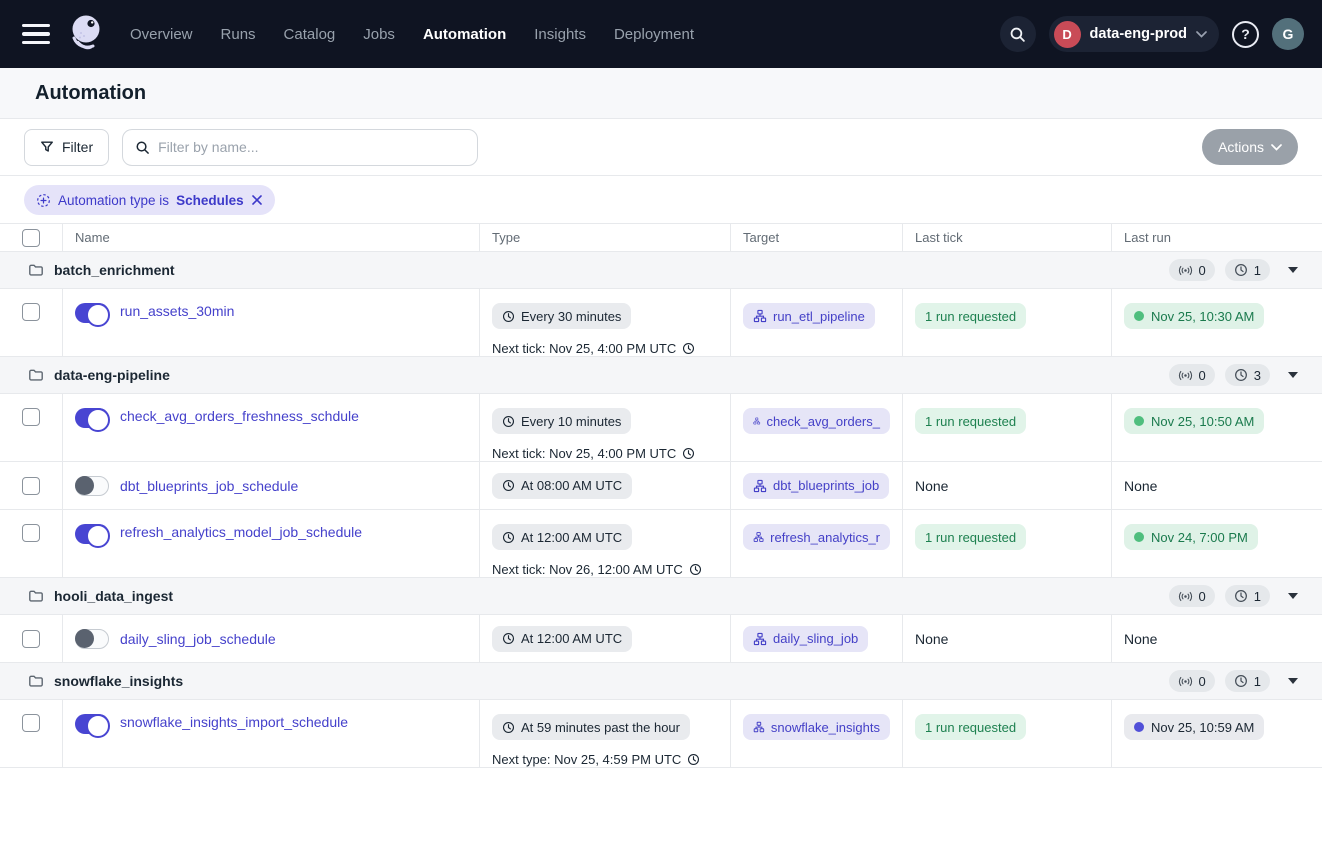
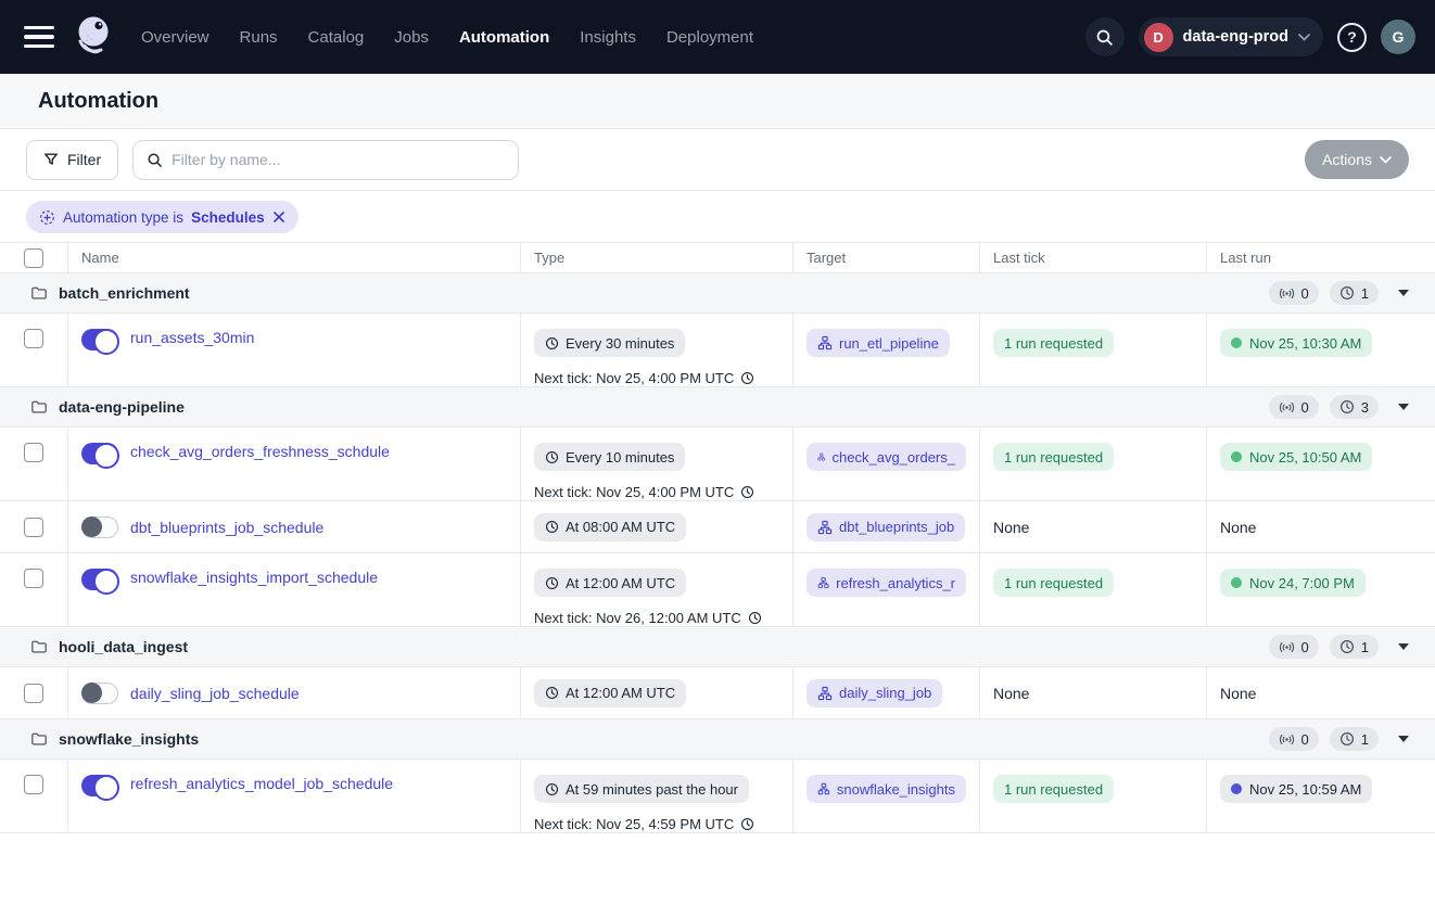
  Overview
  Runs
  Catalog
  Jobs
  Automation
  Insights
  Deployment
  D
  data-eng-prod
  ?
  G
  Automation
  Filter
  Filter by name...
  Actions
  Automation type is
  Schedules
  Name
  Type
  Target
  Last tick
  Last run
  batch_enrichment
  0
  1
  run_assets_30min
  Every 30 minutes
  Next tick: Nov 25, 4:00 PM UTC
  run_etl_pipeline
  1 run requested
  Nov 25, 10:30 AM
  data-eng-pipeline
  0
  3
  check_avg_orders_freshness_schdule
  Every 10 minutes
  Next tick: Nov 25, 4:00 PM UTC
  check_avg_orders_
  1 run requested
  Nov 25, 10:50 AM
  dbt_blueprints_job_schedule
  At 08:00 AM UTC
  dbt_blueprints_job
  None
  None
- refresh_analytics_model_job_schedule
+ snowflake_insights_import_schedule
  At 12:00 AM UTC
  Next tick: Nov 26, 12:00 AM UTC
  refresh_analytics_r
  1 run requested
  Nov 24, 7:00 PM
  hooli_data_ingest
  0
  1
  daily_sling_job_schedule
  At 12:00 AM UTC
  daily_sling_job
  None
  None
  snowflake_insights
  0
  1
- snowflake_insights_import_schedule
+ refresh_analytics_model_job_schedule
  At 59 minutes past the hour
- Next type: Nov 25, 4:59 PM UTC
+ Next tick: Nov 25, 4:59 PM UTC
  snowflake_insights
  1 run requested
  Nov 25, 10:59 AM
